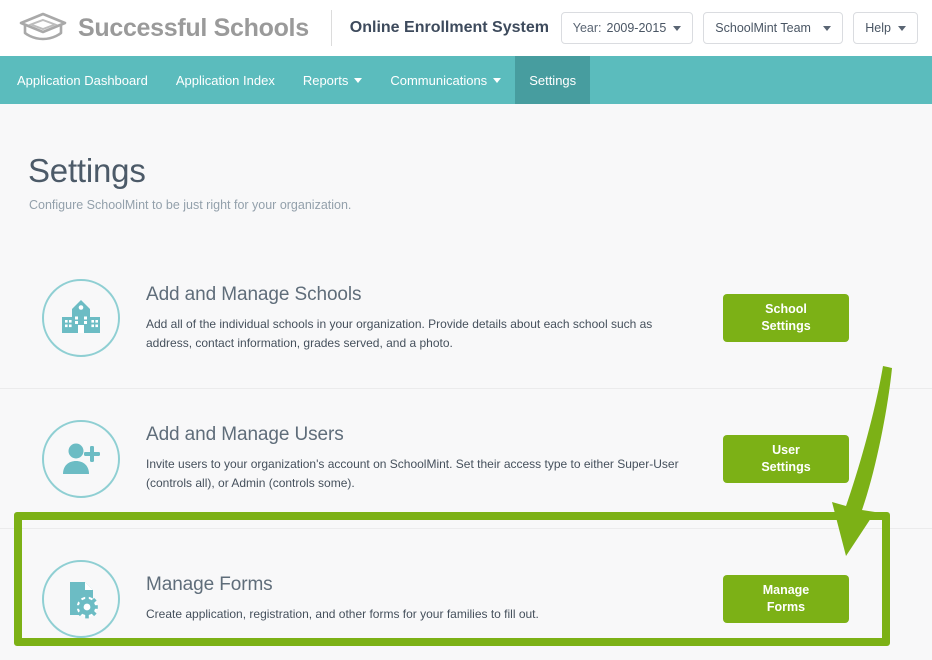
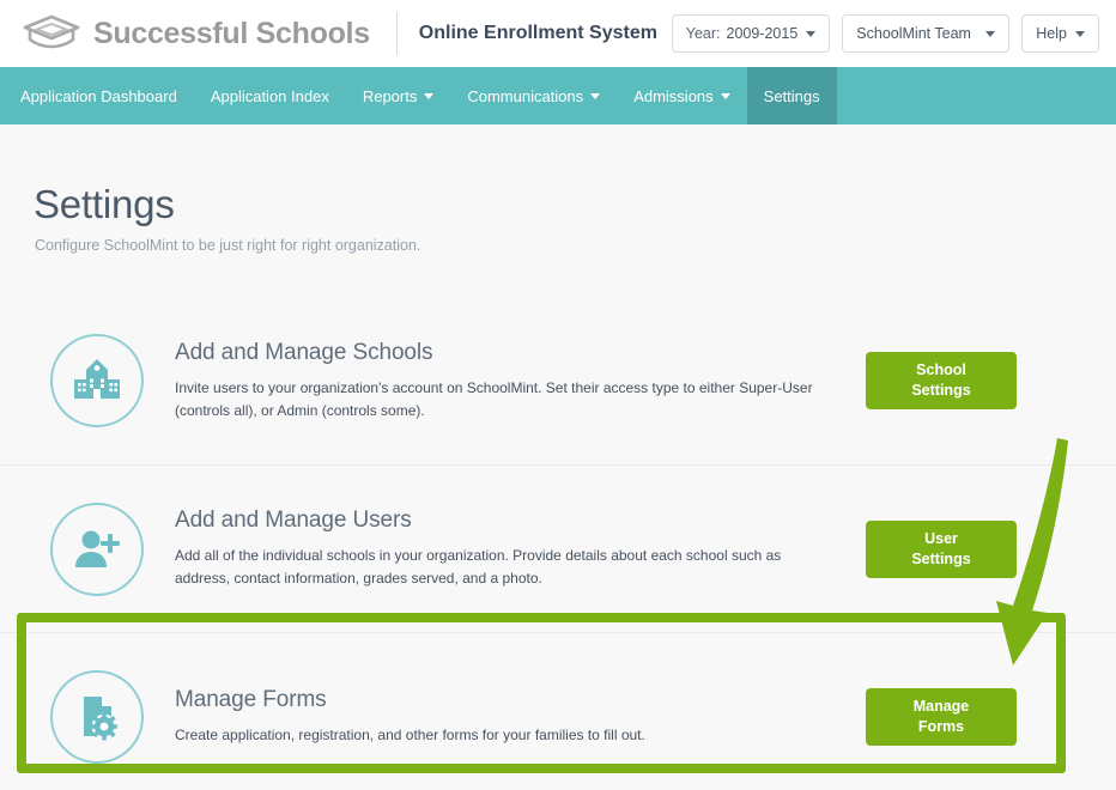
  Successful Schools
  Online Enrollment System
  Year:
  2009-2015
  SchoolMint Team
  Help
  Application Dashboard
  Application Index
  Reports
  Communications
+ Admissions
  Settings
  Settings
- Configure SchoolMint to be just right for your organization.
+ Configure SchoolMint to be just right for right organization.
  Add and Manage Schools
- Add all of the individual schools in your organization. Provide details about each school such as address, contact information, grades served, and a photo.
+ Invite users to your organization's account on SchoolMint. Set their access type to either Super-User (controls all), or Admin (controls some).
  School
  Settings
  Add and Manage Users
- Invite users to your organization's account on SchoolMint. Set their access type to either Super-User (controls all), or Admin (controls some).
+ Add all of the individual schools in your organization. Provide details about each school such as address, contact information, grades served, and a photo.
  User
  Settings
  Manage Forms
  Create application, registration, and other forms for your families to fill out.
  Manage
  Forms
